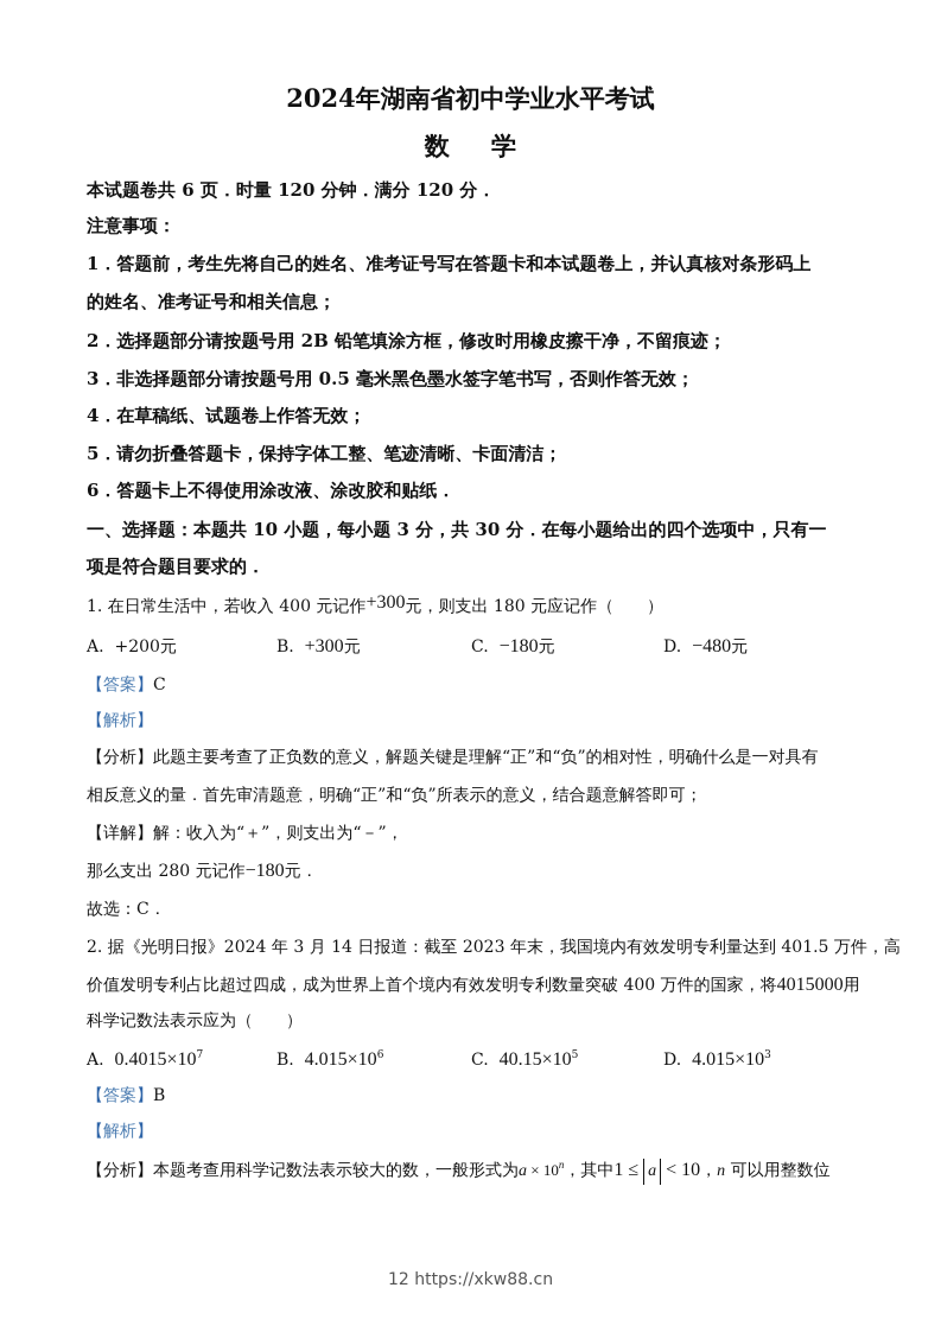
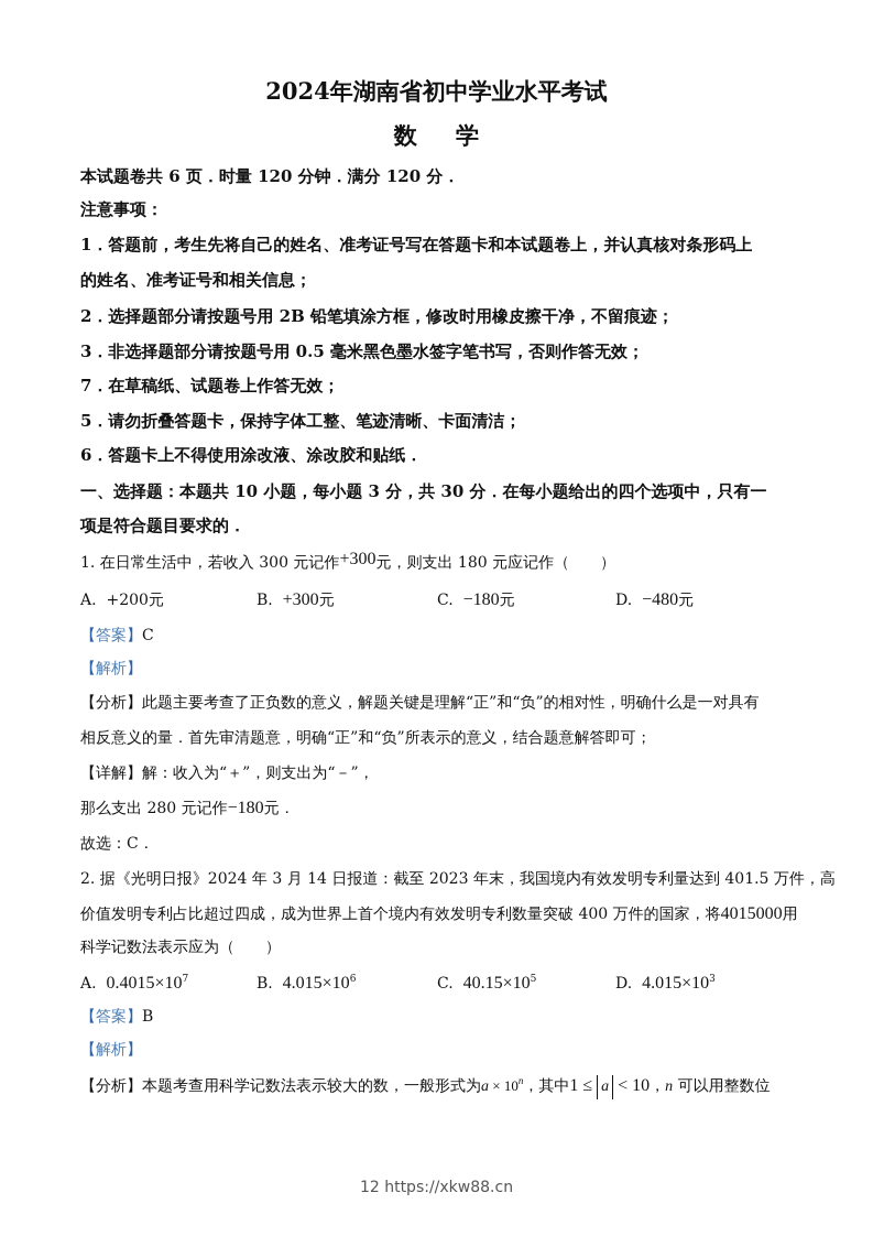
  2024年湖南省初中学业水平考试
  数 学
  本试题卷共 6 页．时量 120 分钟．满分 120 分．
  注意事项：
  1．答题前，考生先将自己的姓名、准考证号写在答题卡和本试题卷上，并认真核对条形码上
  的姓名、准考证号和相关信息；
  2．选择题部分请按题号用 2B 铅笔填涂方框，修改时用橡皮擦干净，不留痕迹；
  3．非选择题部分请按题号用 0.5 毫米黑色墨水签字笔书写，否则作答无效；
- 4．在草稿纸、试题卷上作答无效；
+ 7．在草稿纸、试题卷上作答无效；
  5．请勿折叠答题卡，保持字体工整、笔迹清晰、卡面清洁；
  6．答题卡上不得使用涂改液、涂改胶和贴纸．
  一、选择题：本题共 10 小题，每小题 3 分，共 30 分．在每小题给出的四个选项中，只有一
  项是符合题目要求的．
- 1. 在日常生活中，若收入 400 元记作+300元，则支出 180 元应记作（ ）
+ 1. 在日常生活中，若收入 300 元记作+300元，则支出 180 元应记作（ ）
  A. +200元
  B. +300元
  C. −180元
  D. −480元
  【答案】C
  【解析】
  【分析】此题主要考查了正负数的意义，解题关键是理解“正”和“负”的相对性，明确什么是一对具有
  相反意义的量．首先审清题意，明确“正”和“负”所表示的意义，结合题意解答即可；
  【详解】解：收入为“＋”，则支出为“－”，
  那么支出 280 元记作−180元．
  故选：C．
  2. 据《光明日报》2024 年 3 月 14 日报道：截至 2023 年末，我国境内有效发明专利量达到 401.5 万件，高
  价值发明专利占比超过四成，成为世界上首个境内有效发明专利数量突破 400 万件的国家，将4015000用
  科学记数法表示应为（ ）
  A. 0.4015×107
  B. 4.015×106
  C. 40.15×105
  D. 4.015×103
  【答案】B
  【解析】
  【分析】本题考查用科学记数法表示较大的数，一般形式为a × 10n，其中1 ≤ a < 10，n 可以用整数位
  12 https://xkw88.cn
